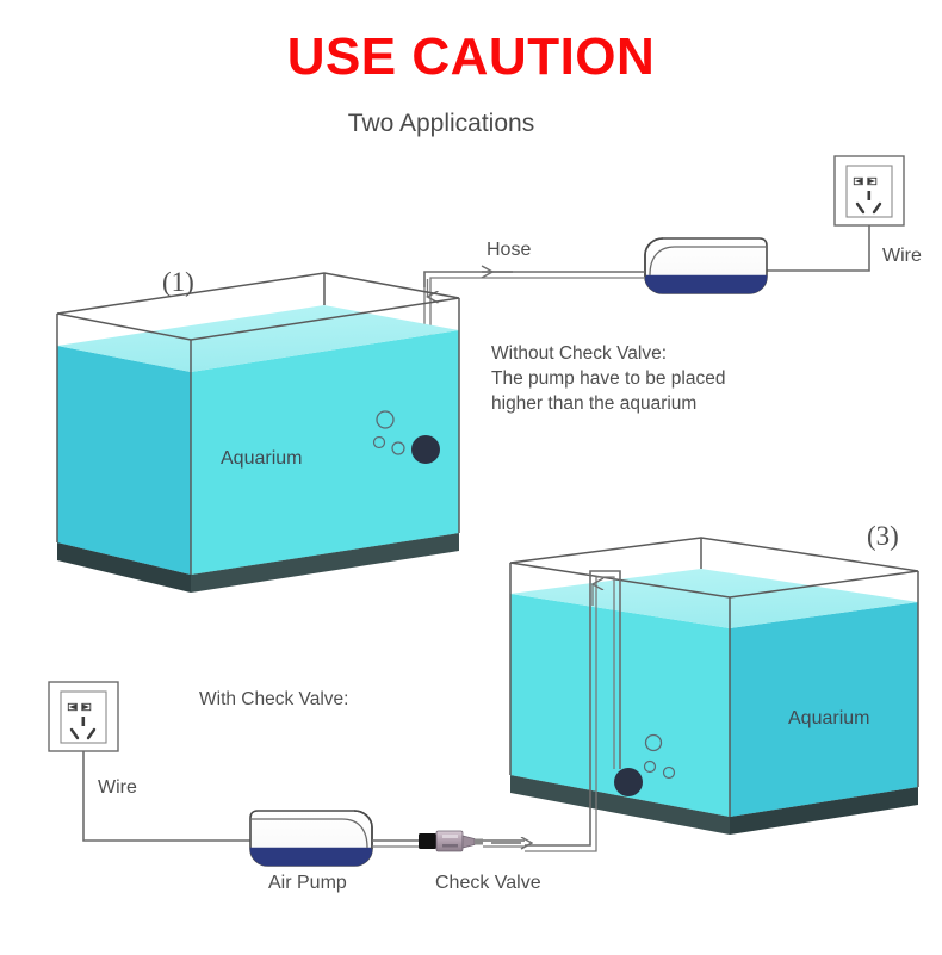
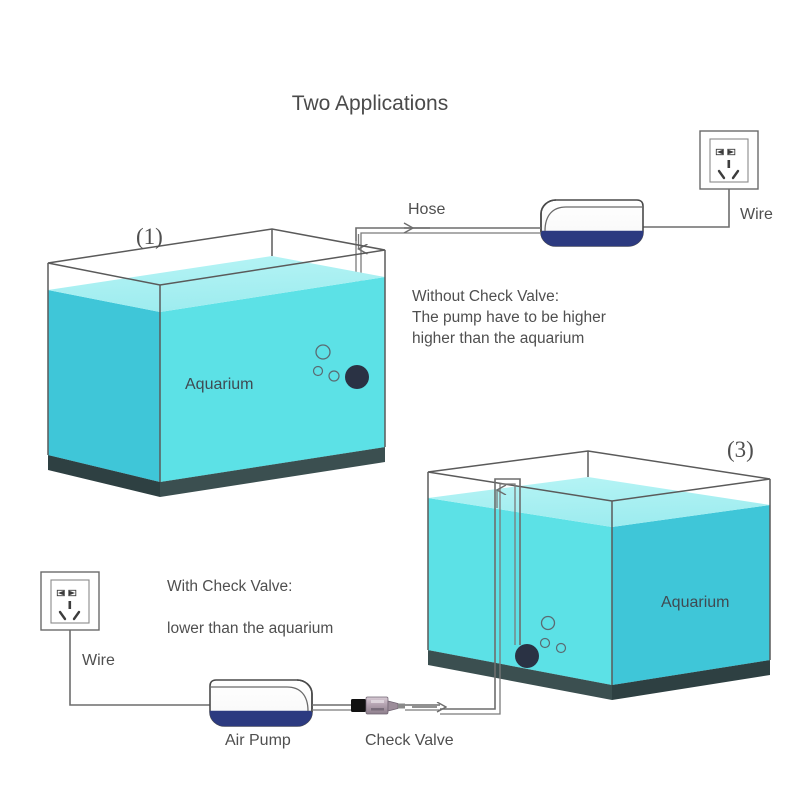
- USE CAUTION
  Two Applications
  Wire
  Hose
  Aquarium
  (1)
  Without Check Valve:
- The pump have to be placed
+ The pump have to be higher
  higher than the aquarium
  Aquarium
  (3)
  Wire
  With Check Valve:
+ lower than the aquarium
  Air Pump
  Check Valve
